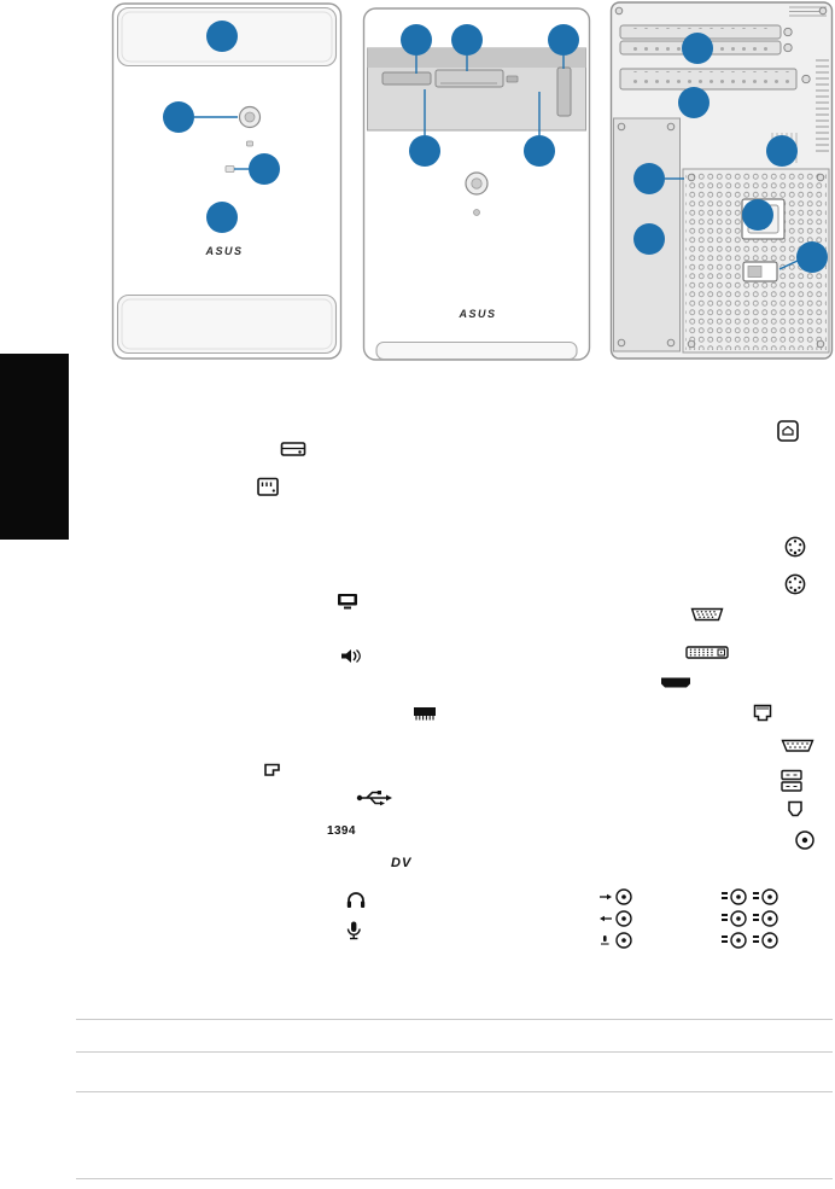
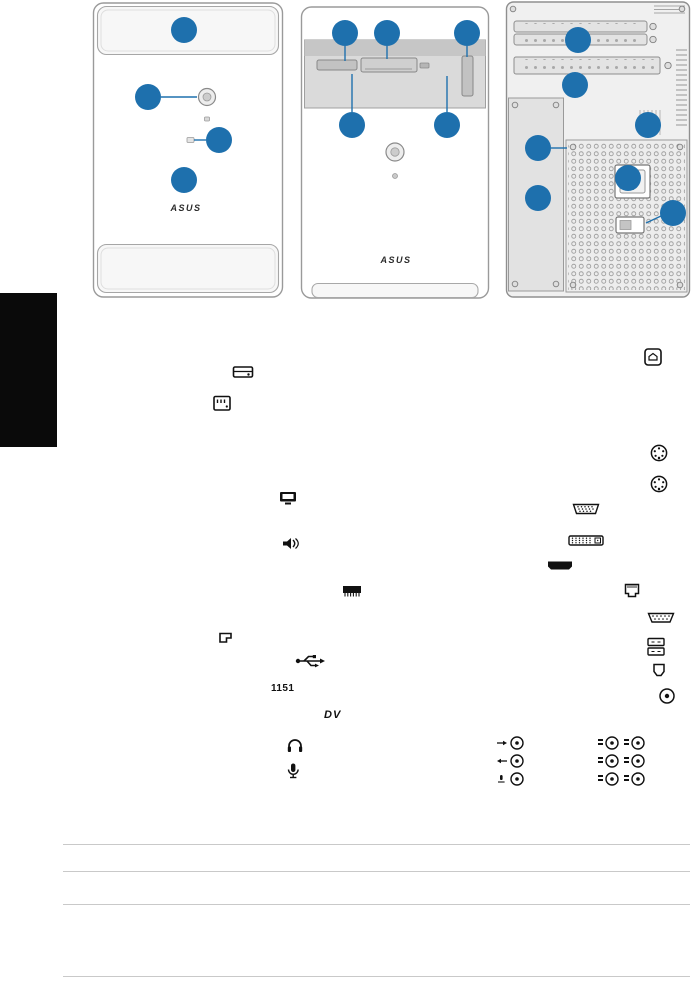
  ASUS
  ASUS
- 1394
+ 1151
  DV
